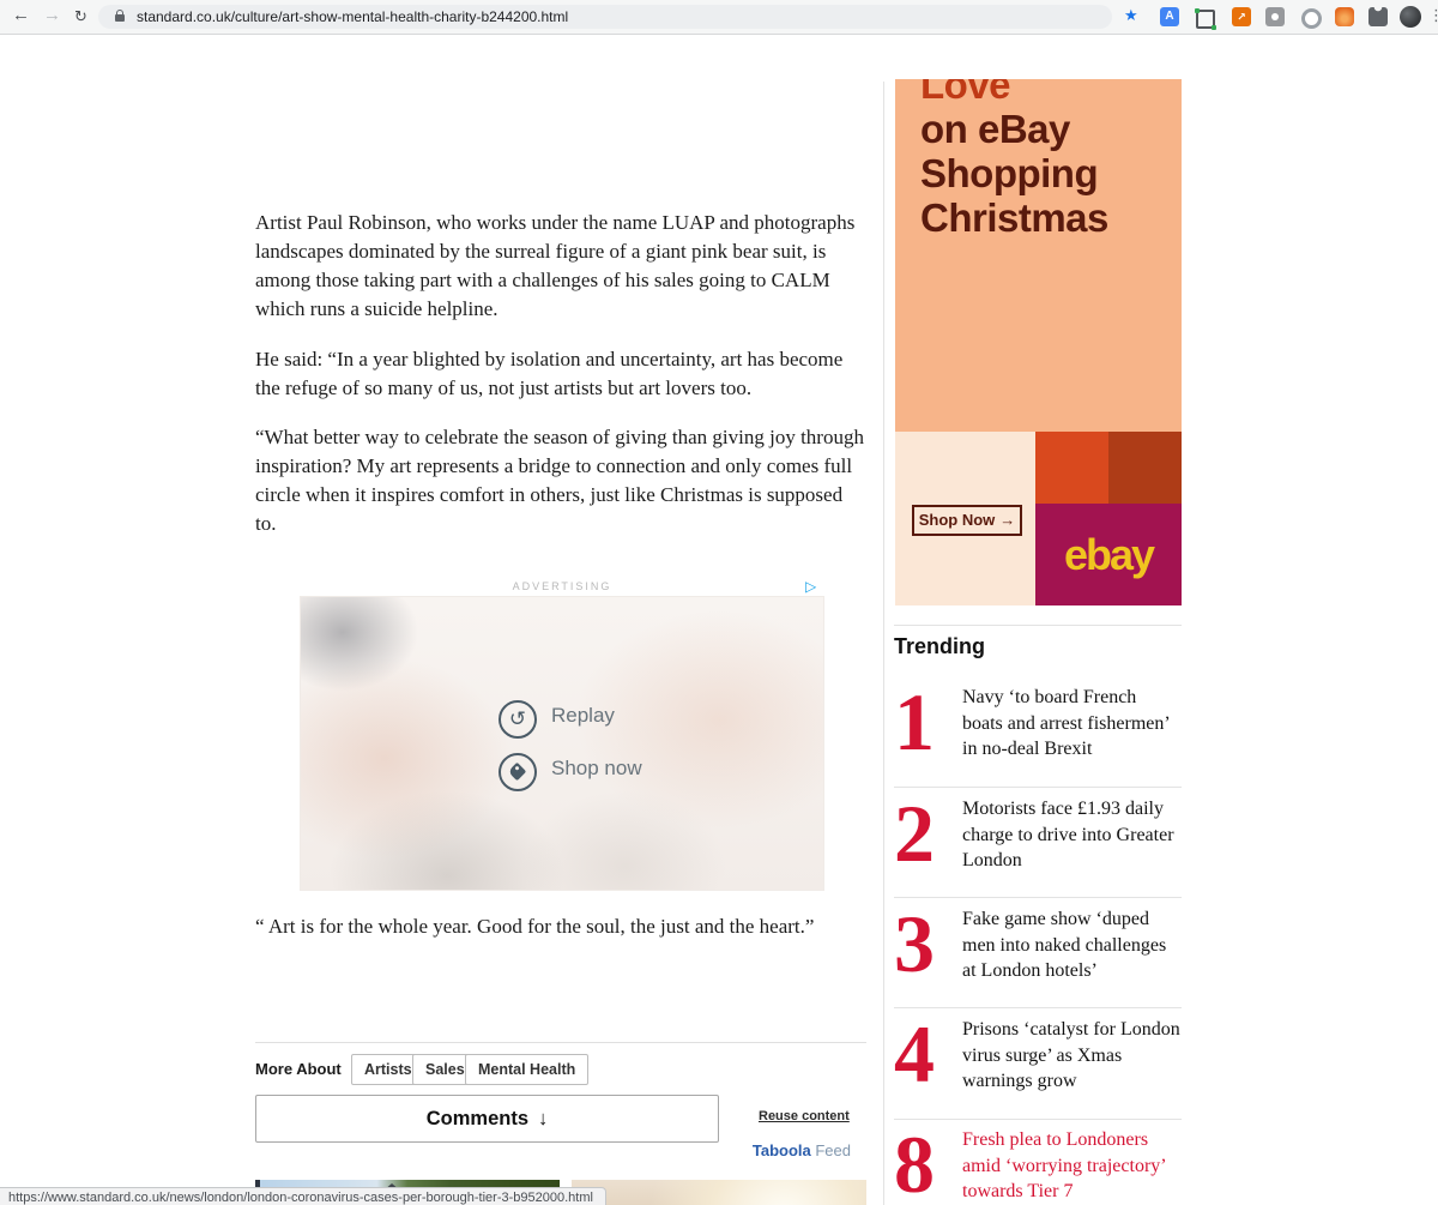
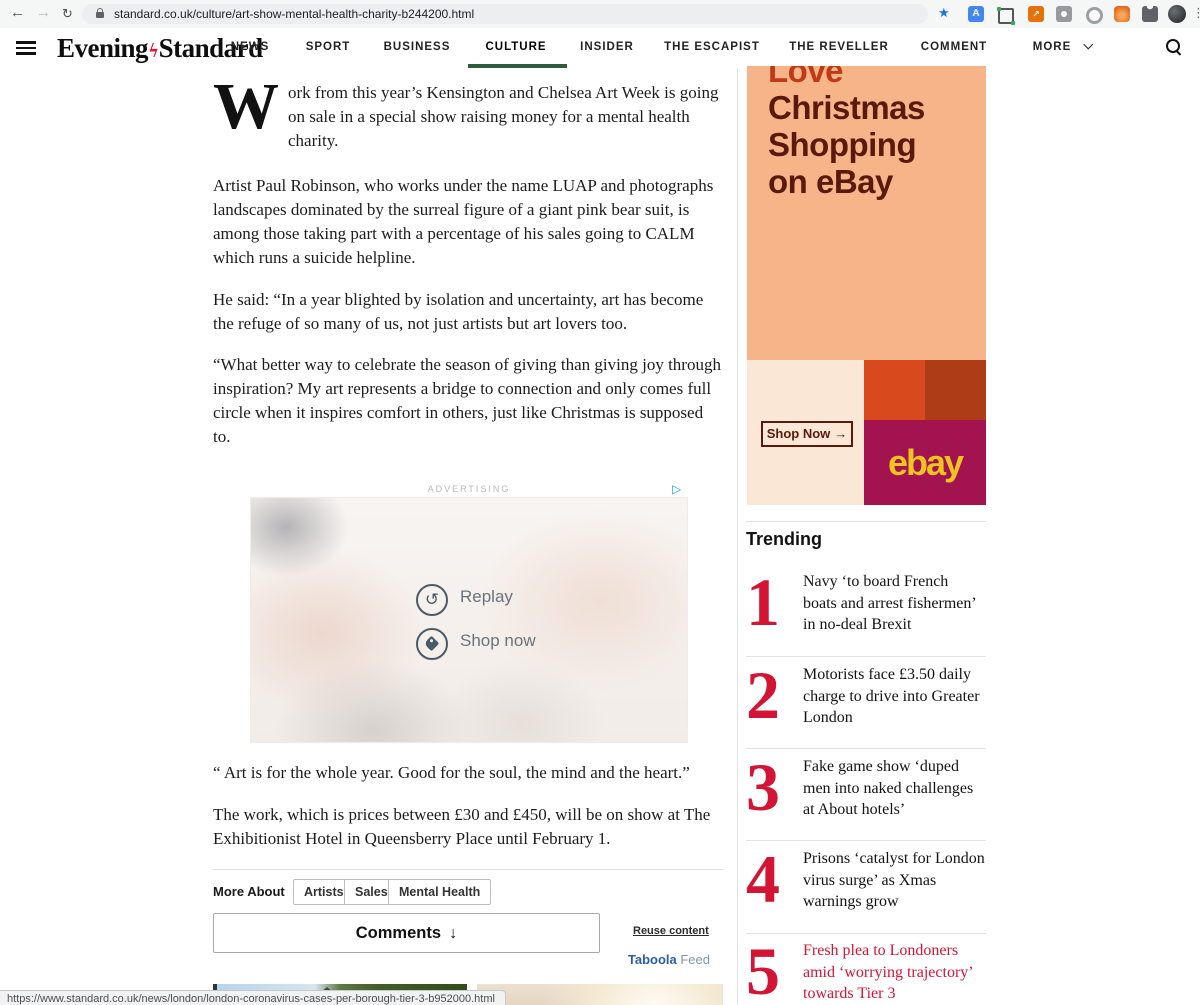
  ←
  →
  ↻
  standard.co.uk/culture/art-show-mental-health-charity-b244200.html
  ★
  A
  ↗
  ⋮
+ EveningϟStandard
+ NEWS
+ SPORT
+ BUSINESS
+ CULTURE
+ INSIDER
+ THE ESCAPIST
+ THE REVELLER
+ COMMENT
+ MORE
+ W
+ ork from this year’s Kensington and Chelsea Art Week is going on sale in a special show raising money for a mental health charity.
- Artist Paul Robinson, who works under the name LUAP and photographs landscapes dominated by the surreal figure of a giant pink bear suit, is among those taking part with a challenges of his sales going to CALM which runs a suicide helpline.
+ Artist Paul Robinson, who works under the name LUAP and photographs landscapes dominated by the surreal figure of a giant pink bear suit, is among those taking part with a percentage of his sales going to CALM which runs a suicide helpline.
  He said: “In a year blighted by isolation and uncertainty, art has become the refuge of so many of us, not just artists but art lovers too.
  “What better way to celebrate the season of giving than giving joy through inspiration? My art represents a bridge to connection and only comes full circle when it inspires comfort in others, just like Christmas is supposed to.
  ADVERTISING
  ▷
  ↺
  Replay
  Shop now
- “ Art is for the whole year. Good for the soul, the just and the heart.”
+ “ Art is for the whole year. Good for the soul, the mind and the heart.”
+ The work, which is prices between £30 and £450, will be on show at The Exhibitionist Hotel in Queensberry Place until February 1.
  More About
  Artists
  Sales
  Mental Health
  Comments ↓
  Reuse content
  Taboola Feed
  Love
- on eBay
+ Christmas
  Shopping
- Christmas
+ on eBay
  Shop Now →
  ebay
  Trending
  1
  Navy ‘to board French boats and arrest fishermen’ in no-deal Brexit
  2
- Motorists face £1.93 daily charge to drive into Greater London
+ Motorists face £3.50 daily charge to drive into Greater London
  3
- Fake game show ‘duped men into naked challenges at London hotels’
+ Fake game show ‘duped men into naked challenges at About hotels’
  4
  Prisons ‘catalyst for London virus surge’ as Xmas warnings grow
- 8
+ 5
- Fresh plea to Londoners amid ‘worrying trajectory’ towards Tier 7
+ Fresh plea to Londoners amid ‘worrying trajectory’ towards Tier 3
  https://www.standard.co.uk/news/london/london-coronavirus-cases-per-borough-tier-3-b952000.html
